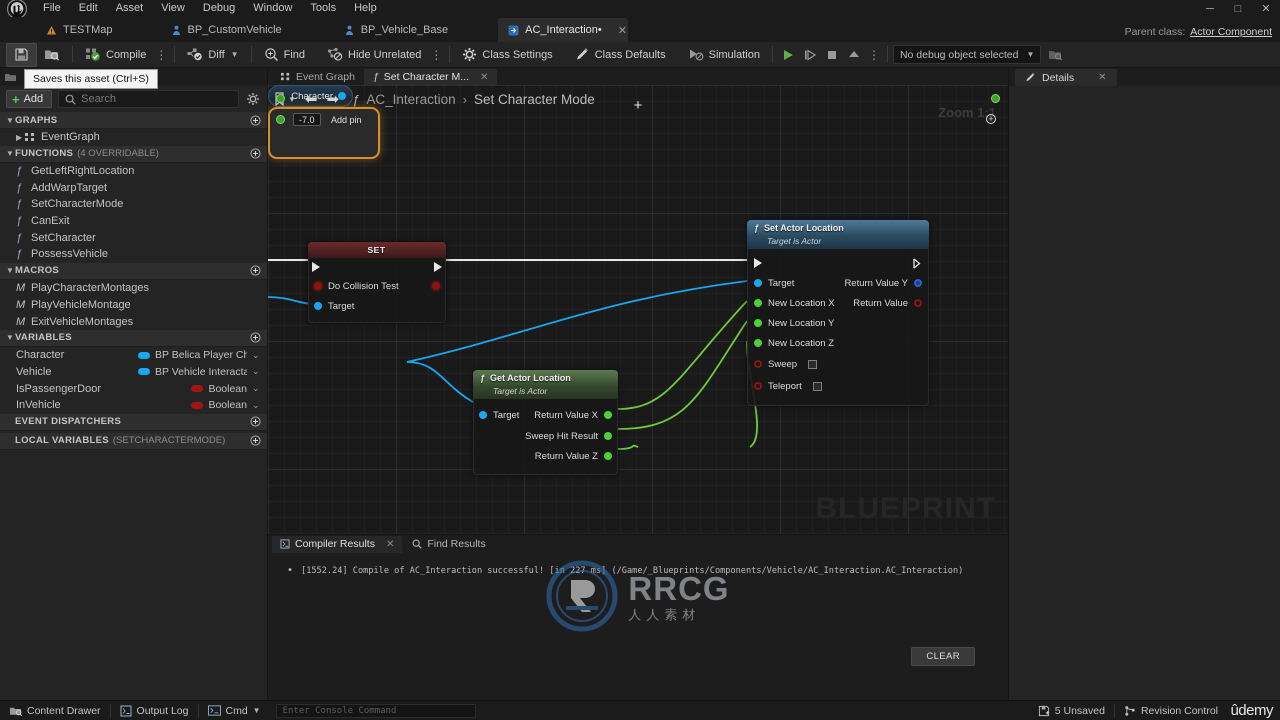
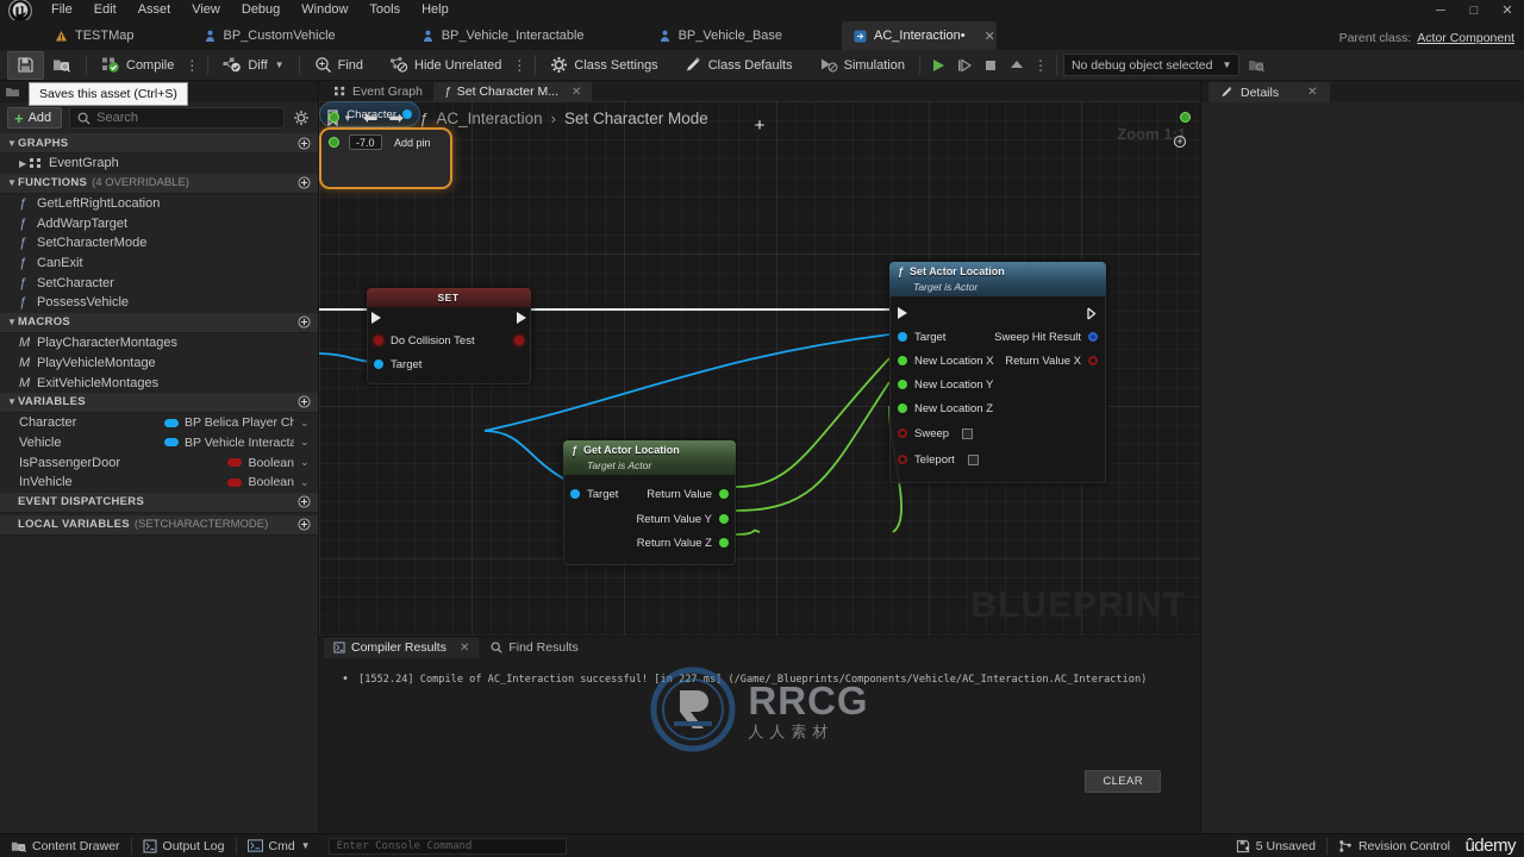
  File
  Edit
  Asset
  View
  Debug
  Window
  Tools
  Help
  ─
  □
  ✕
  TESTMap
  BP_CustomVehicle
+ BP_Vehicle_Interactable
  BP_Vehicle_Base
  AC_Interaction•
  ✕
  Parent class:
  Actor Component
  Compile
  ⋮
  Diff
  ▼
  Find
  Hide Unrelated
  ⋮
  Class Settings
  Class Defaults
  Simulation
  ⋮
  No debug object selected
  ▼
  Saves this asset (Ctrl+S)
  +
  Add
  Search
  ▼
  GRAPHS
  ▶
  EventGraph
  ▼
  FUNCTIONS
  (4 OVERRIDABLE)
  ƒ
  GetLeftRightLocation
  ƒ
  AddWarpTarget
  ƒ
  SetCharacterMode
  ƒ
  CanExit
  ƒ
  SetCharacter
  ƒ
  PossessVehicle
  ▼
  MACROS
  M
  PlayCharacterMontages
  M
  PlayVehicleMontage
  M
  ExitVehicleMontages
  ▼
  VARIABLES
  Character
  BP Belica Player Ch
  ⌄
  Vehicle
  BP Vehicle Interacta
  ⌄
  IsPassengerDoor
  Boolean
  ⌄
  InVehicle
  Boolean
  ⌄
  EVENT DISPATCHERS
  LOCAL VARIABLES
  (SETCHARACTERMODE)
  Event Graph
  ƒ
  Set Character M...
  ✕
  ▼
  ⬅
  ➡
  ƒ
  AC_Interaction
  ›
  Set Character Mode
  Zoom 1:1
  BLUEPRINT
  SET
  Do Collision Test
  Target
  Character
  ƒ
  Get Actor Location
  Target is Actor
  Target
- Return Value X
+ Return Value
- Sweep Hit Result
+ Return Value Y
  Return Value Z
  ƒ
  Set Actor Location
  Target is Actor
  Target
- Return Value Y
+ Sweep Hit Result
  New Location X
- Return Value
+ Return Value X
  New Location Y
  New Location Z
  Sweep
  Teleport
  +
  -7.0
  Add pin
  +
  Compiler Results
  ✕
  Find Results
  •
  [1552.24] Compile of AC_Interaction successful! [in 227 ms] (/Game/_Blueprints/Components/Vehicle/AC_Interaction.AC_Interaction)
  CLEAR
  RRCG
  人人素材
  Details
  ✕
  Content Drawer
  Output Log
  Cmd
  ▼
  Enter Console Command
  5 Unsaved
  Revision Control
  ûdemy
